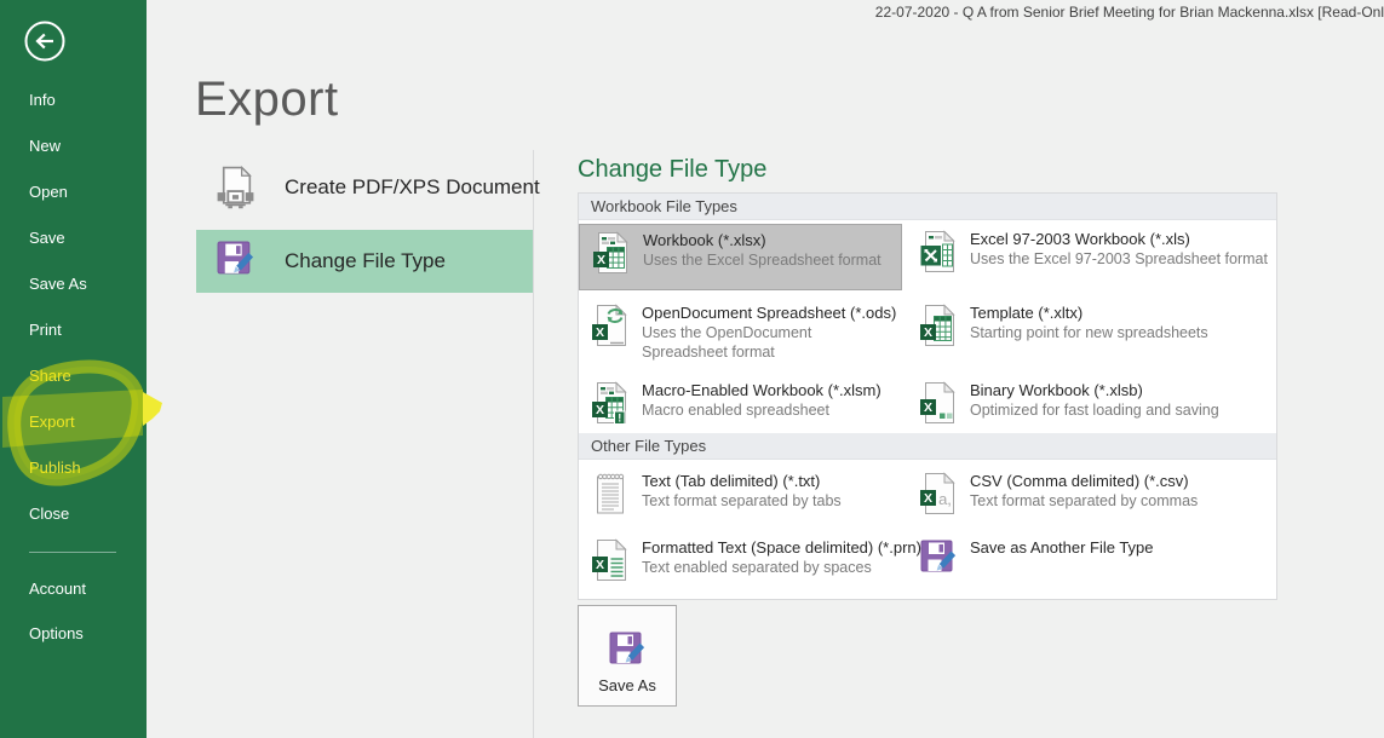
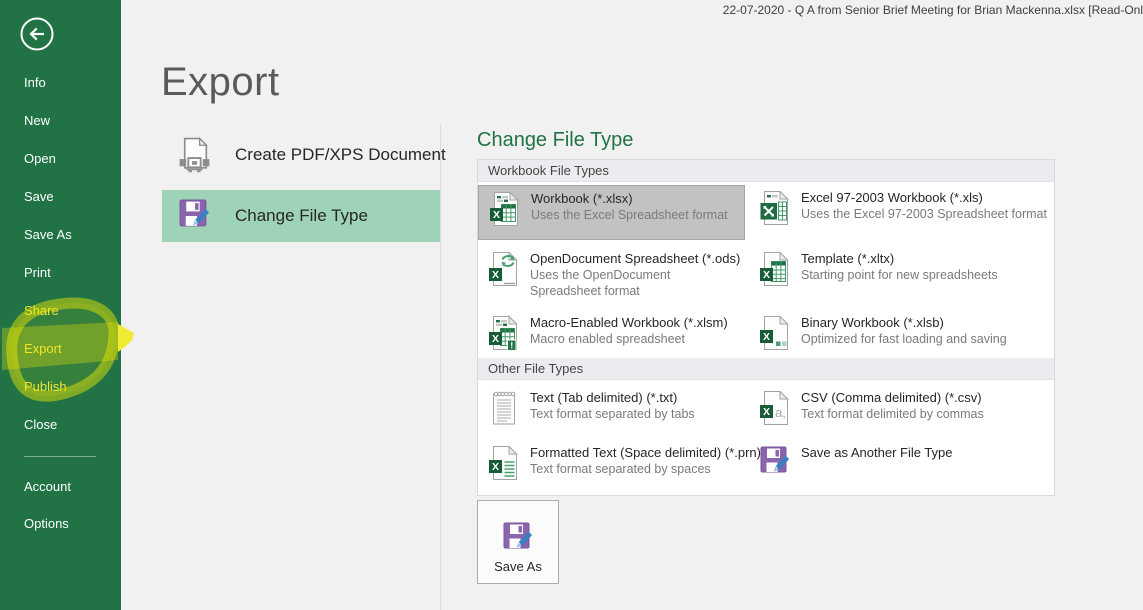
  22-07-2020 - Q A from Senior Brief Meeting for Brian Mackenna.xlsx [Read-Onl
  Info
  New
  Open
  Save
  Save As
  Print
  Share
  Export
  Publish
  Close
  Account
  Options
  Export
  Create PDF/XPS Document
  Change File Type
  Change File Type
  Workbook File Types
  X
  Workbook (*.xlsx)
  Uses the Excel Spreadsheet format
  Excel 97-2003 Workbook (*.xls)
  Uses the Excel 97-2003 Spreadsheet format
  X
  OpenDocument Spreadsheet (*.ods)
  Uses the OpenDocument Spreadsheet format
  X
  Template (*.xltx)
  Starting point for new spreadsheets
  X
  !
  Macro-Enabled Workbook (*.xlsm)
  Macro enabled spreadsheet
  X
  Binary Workbook (*.xlsb)
  Optimized for fast loading and saving
  Other File Types
  Text (Tab delimited) (*.txt)
  Text format separated by tabs
  X
  a,
  CSV (Comma delimited) (*.csv)
- Text format separated by commas
+ Text format delimited by commas
  X
  Formatted Text (Space delimited) (*.pr
- Text enabled separated by spaces
+ Text format separated by spaces
  Save as Another File Type
  Save As
